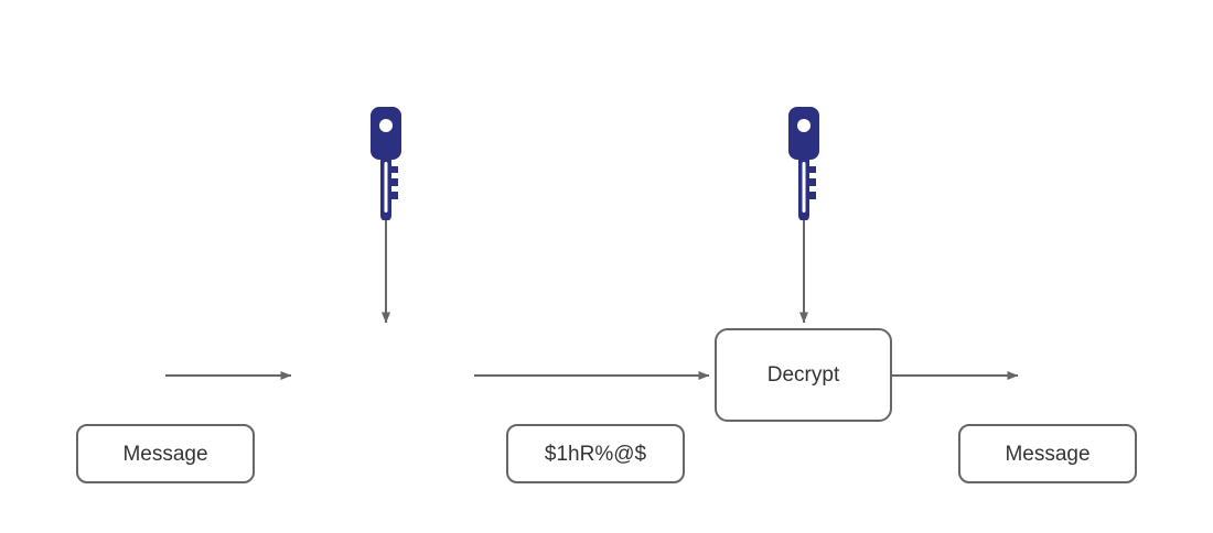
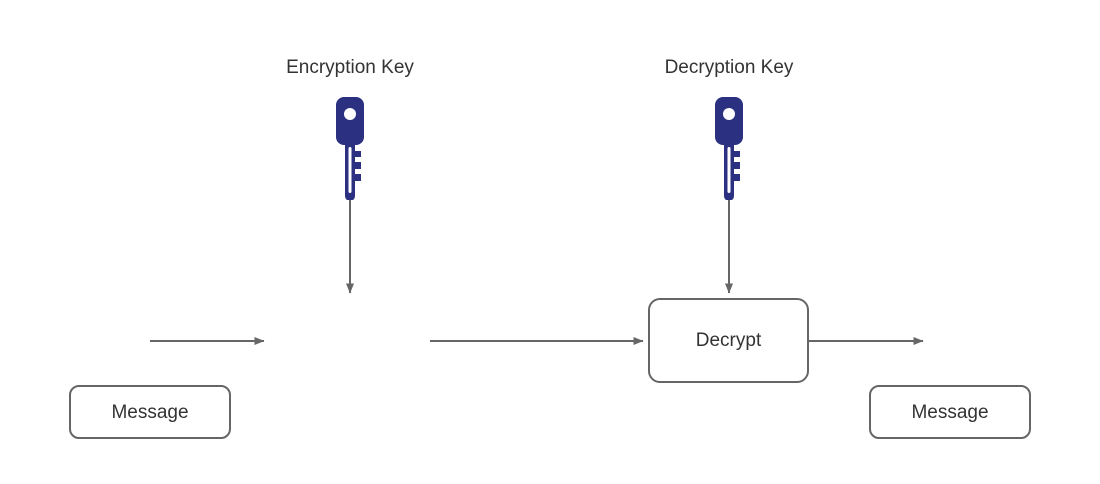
+ Encryption Key
+ Decryption Key
  Decrypt
  Message
- $1hR%@$
  Message
